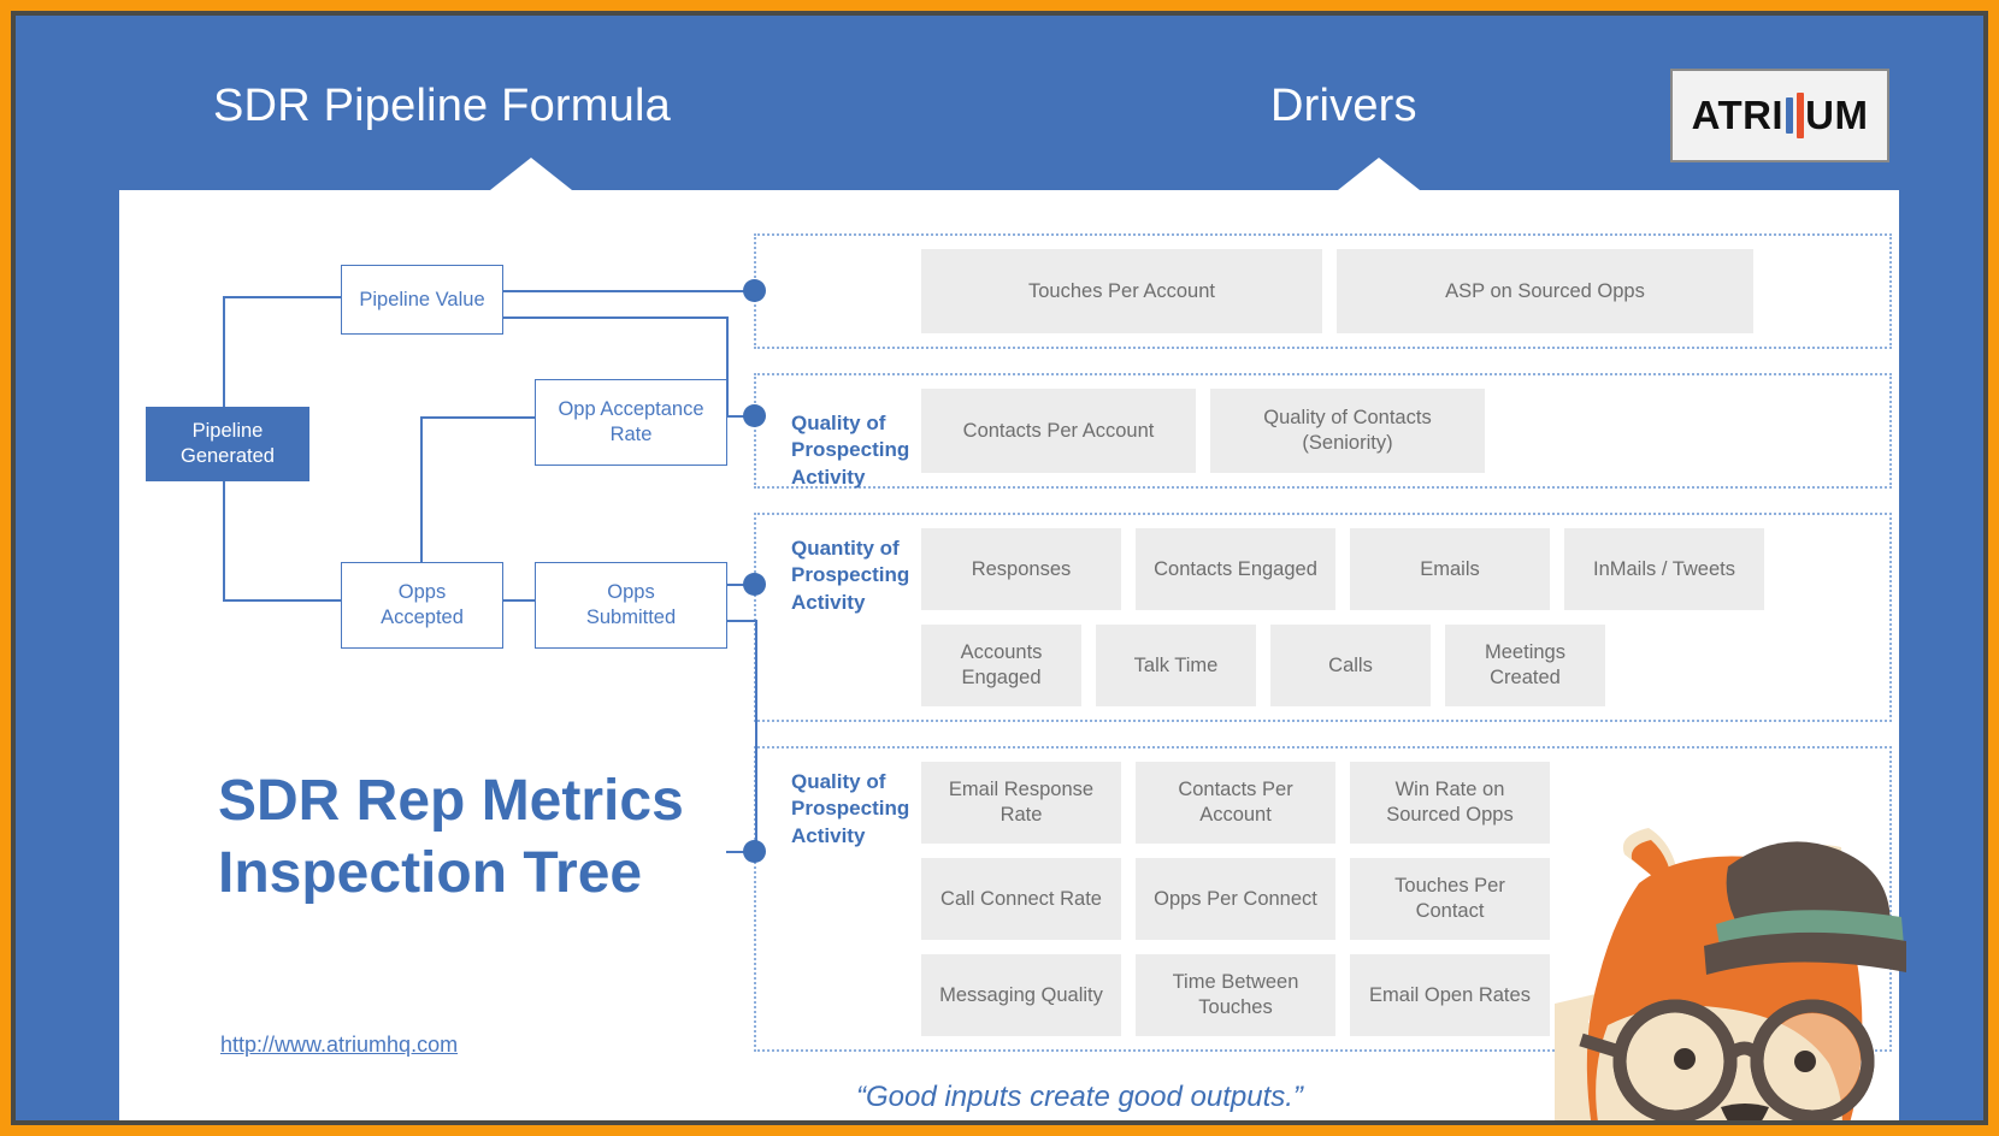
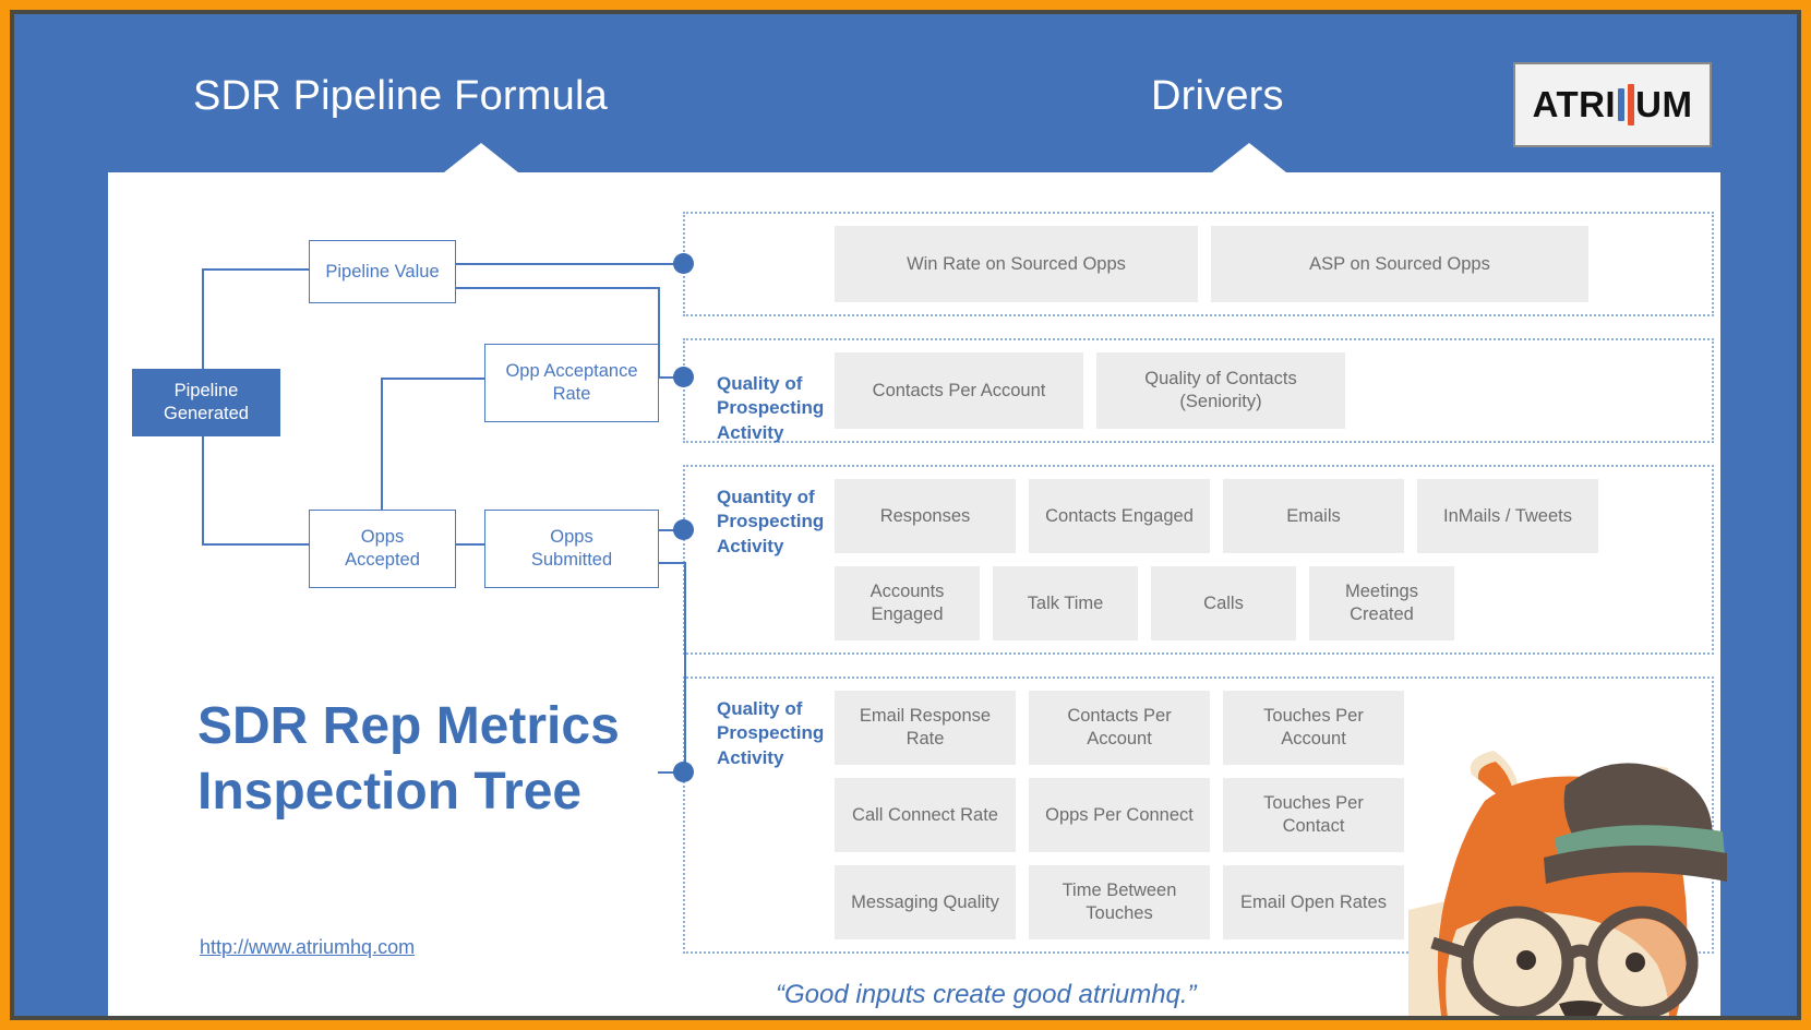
  SDR Pipeline Formula
  Drivers
  ATRI
  UM
  Pipeline
  Generated
  Pipeline Value
  Opp Acceptance
  Rate
  Opps
  Accepted
  Opps
  Submitted
  SDR Rep Metrics
  Inspection Tree
  http://www.atriumhq.com
- Touches Per Account
+ Win Rate on Sourced Opps
  ASP on Sourced Opps
  Quality of
  Prospecting
  Activity
  Contacts Per Account
  Quality of Contacts (Seniority)
  Quantity of
  Prospecting
  Activity
  Responses
  Contacts Engaged
  Emails
  InMails / Tweets
  Accounts Engaged
  Talk Time
  Calls
  Meetings Created
  Quality of
  Prospecting
  Activity
  Email Response Rate
  Contacts Per Account
- Win Rate on Sourced Opps
+ Touches Per Account
  Call Connect Rate
  Opps Per Connect
  Touches Per Contact
  Messaging Quality
  Time Between Touches
  Email Open Rates
- “Good inputs create good outputs.”
+ “Good inputs create good atriumhq.”
